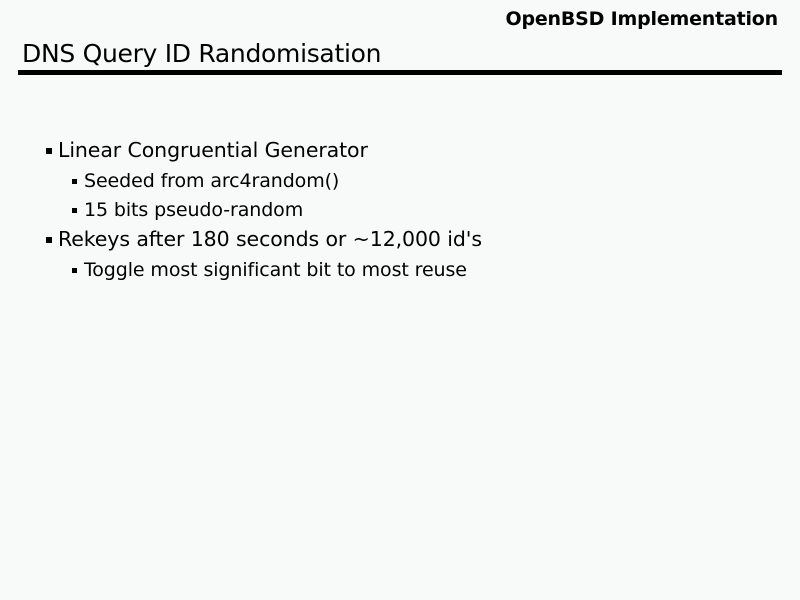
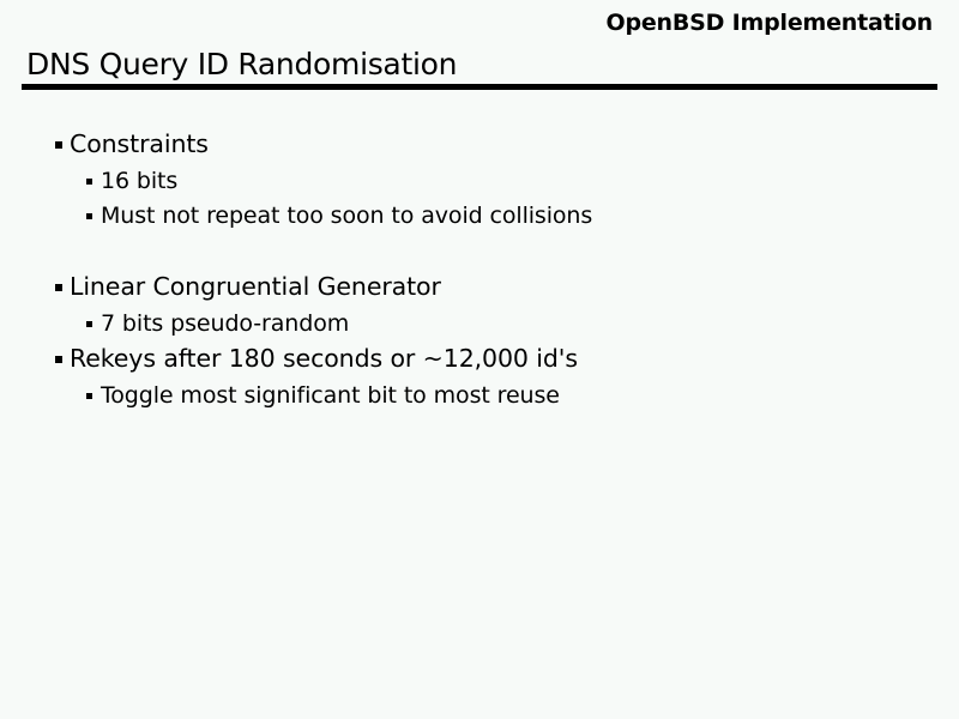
  OpenBSD Implementation
  DNS Query ID Randomisation
+ Constraints
+ 16 bits
+ Must not repeat too soon to avoid collisions
  Linear Congruential Generator
- Seeded from arc4random()
- 15 bits pseudo-random
+ 7 bits pseudo-random
  Rekeys after 180 seconds or ~12,000 id's
  Toggle most significant bit to most reuse
